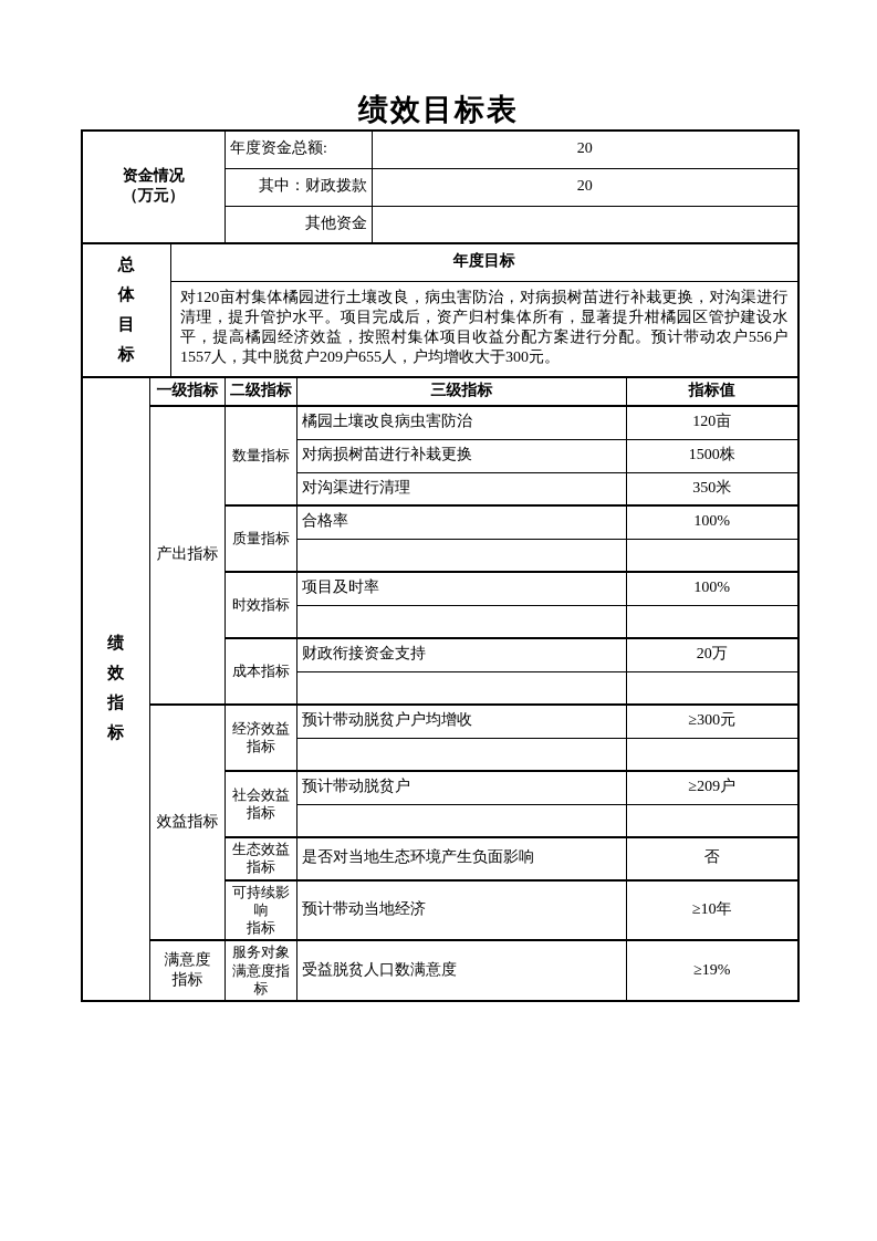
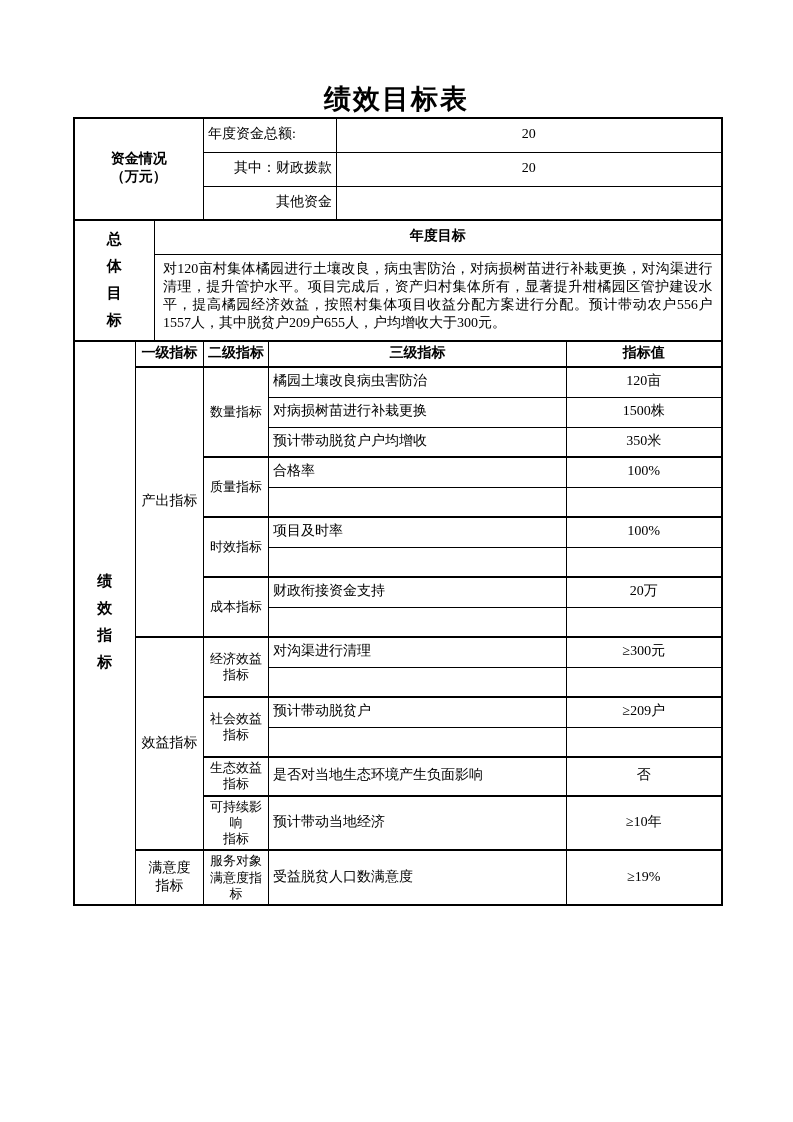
  绩效目标表
  资金情况 （万元）	年度资金总额:	20
  其中：财政拨款	20
  其他资金
  总体目标	年度目标
  对120亩村集体橘园进行土壤改良，病虫害防治，对病损树苗进行补栽更换，对沟渠进行清理，提升管护水平。项目完成后，资产归村集体所有，显著提升柑橘园区管护建设水平，提高橘园经济效益，按照村集体项目收益分配方案进行分配。预计带动农户556户1557人，其中脱贫户209户655人，户均增收大于300元。
  绩效指标	一级指标	二级指标	三级指标	指标值
  产出指标	数量指标	橘园土壤改良病虫害防治	120亩
  对病损树苗进行补栽更换	1500株
- 对沟渠进行清理	350米
+ 预计带动脱贫户户均增收	350米
  质量指标	合格率	100%
  时效指标	项目及时率	100%
  成本指标	财政衔接资金支持	20万
- 效益指标	经济效益 指标	预计带动脱贫户户均增收	≥300元
+ 效益指标	经济效益 指标	对沟渠进行清理	≥300元
  社会效益 指标	预计带动脱贫户	≥209户
  生态效益 指标	是否对当地生态环境产生负面影响	否
  可持续影响 指标	预计带动当地经济	≥10年
  满意度 指标	服务对象 满意度指标	受益脱贫人口数满意度	≥19%
